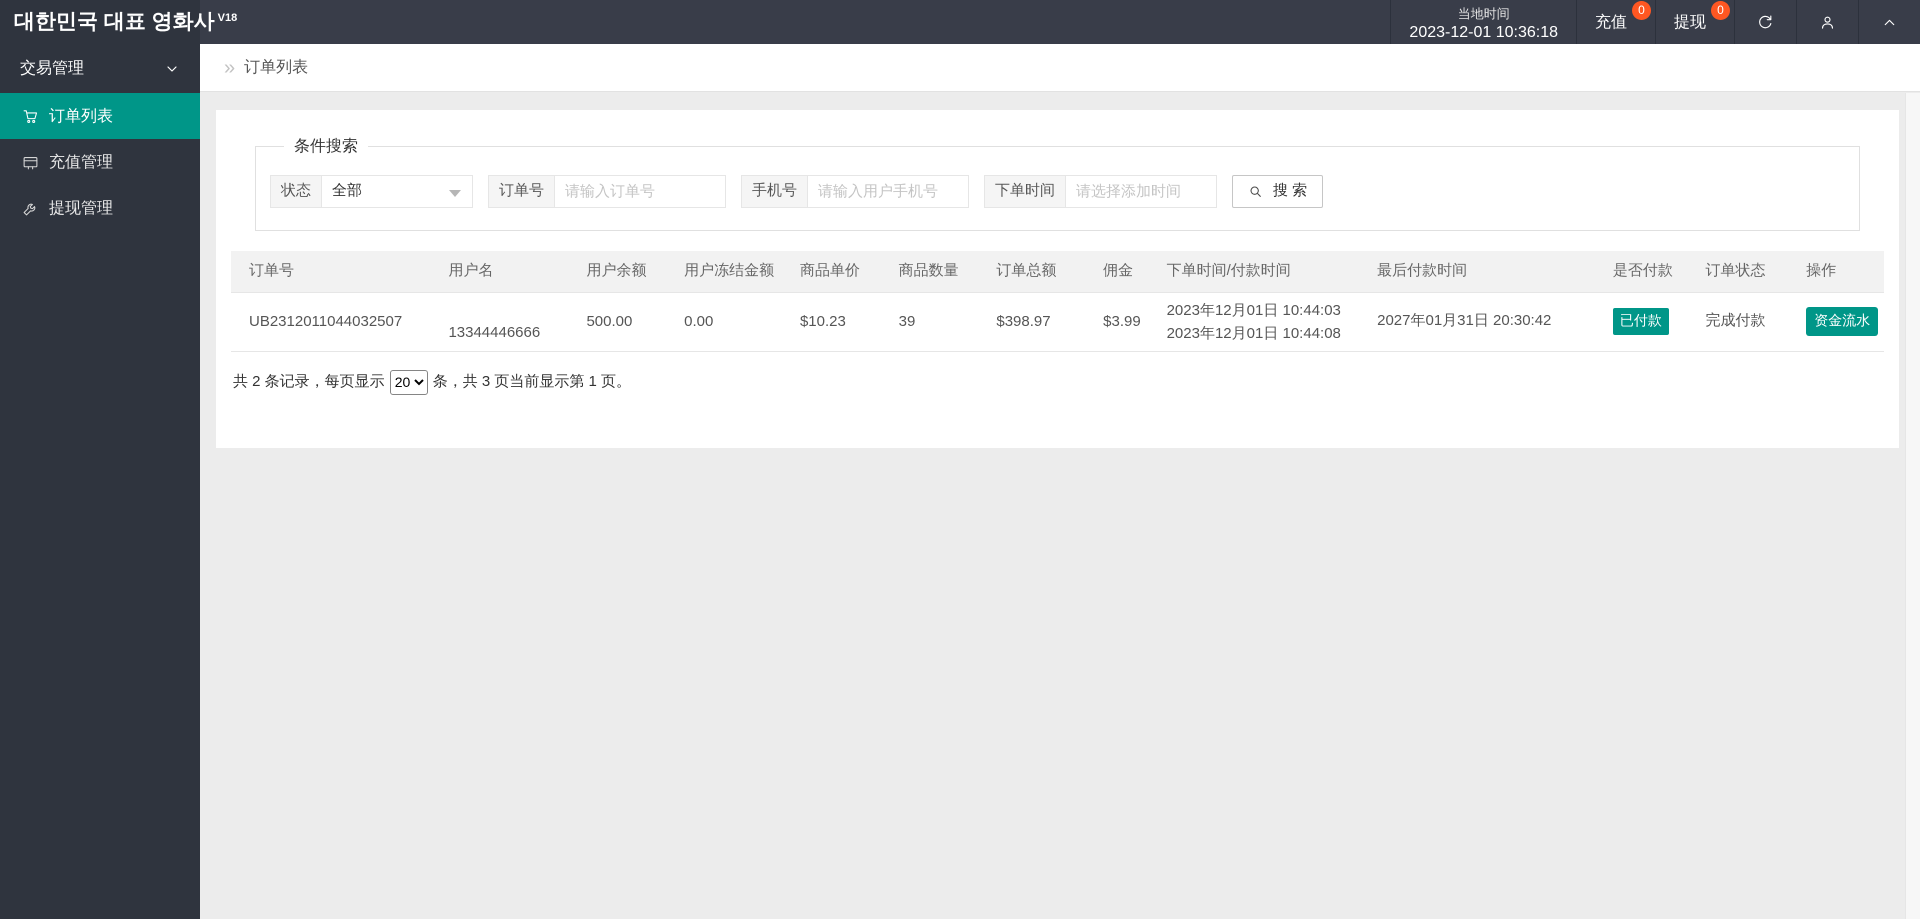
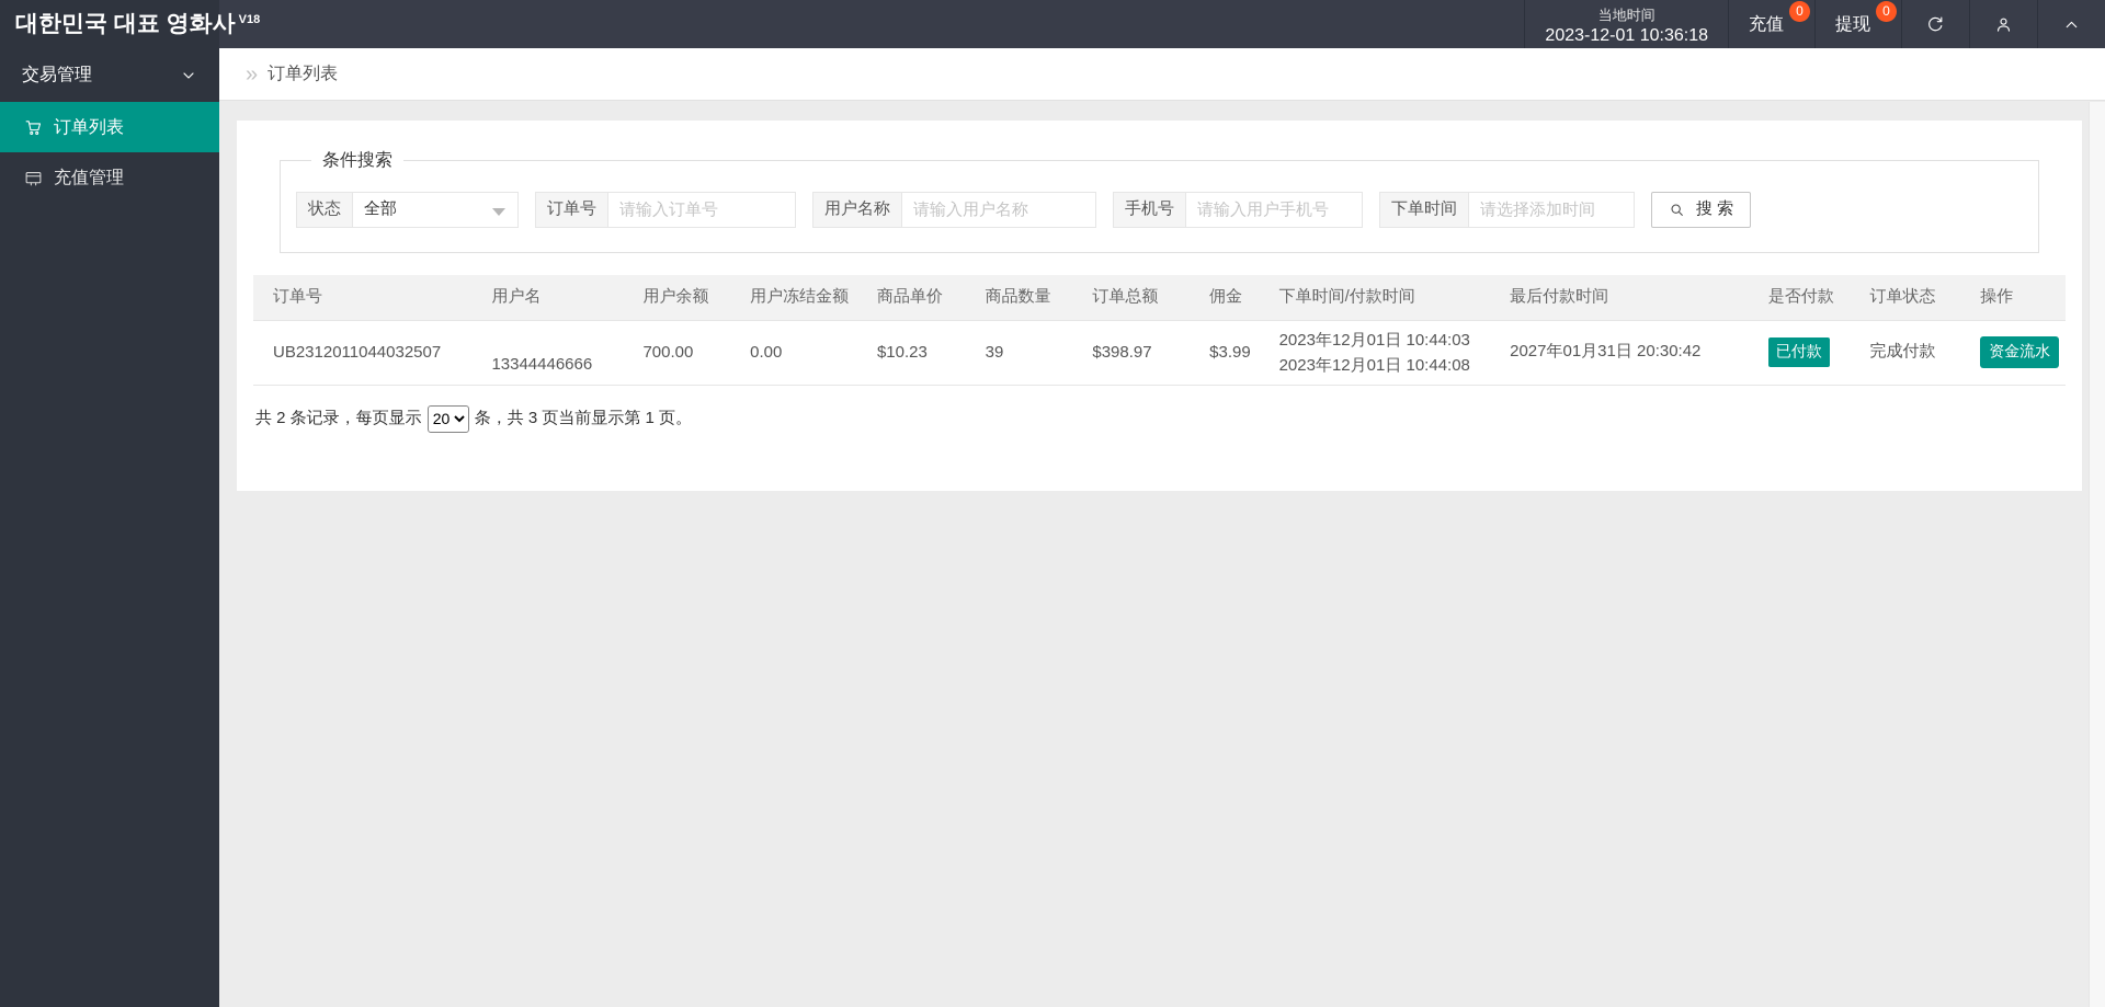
  대한민국 대표 영화사
  V18
  当地时间
  2023-12-01 10:36:18
  充值
  0
  提现
  0
  交易管理
  订单列表
  充值管理
- 提现管理
  »
  订单列表
  条件搜索
  状态
  全部
  订单号
  请输入订单号
+ 用户名称
+ 请输入用户名称
  手机号
  请输入用户手机号
  下单时间
  请选择添加时间
  搜 索
  订单号	用户名	用户余额	用户冻结金额	商品单价	商品数量	订单总额	佣金	下单时间/付款时间	最后付款时间	是否付款	订单状态	操作
- UB2312011044032507	13344446666	500.00	0.00	$10.23	39	$398.97	$3.99	2023年12月01日 10:44:03 2023年12月01日 10:44:08	2027年01月31日 20:30:42	已付款	完成付款	资金流水
+ UB2312011044032507	13344446666	700.00	0.00	$10.23	39	$398.97	$3.99	2023年12月01日 10:44:03 2023年12月01日 10:44:08	2027年01月31日 20:30:42	已付款	完成付款	资金流水
  共 2 条记录，每页显示
  20
  条，共 3 页当前显示第 1 页。
